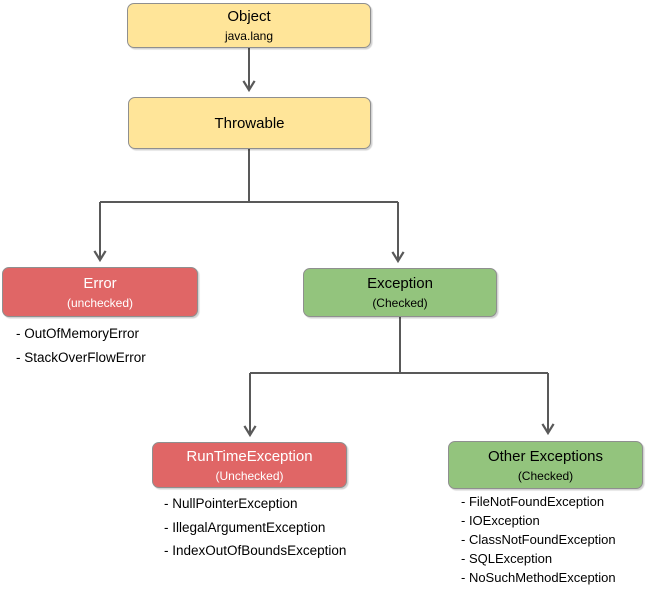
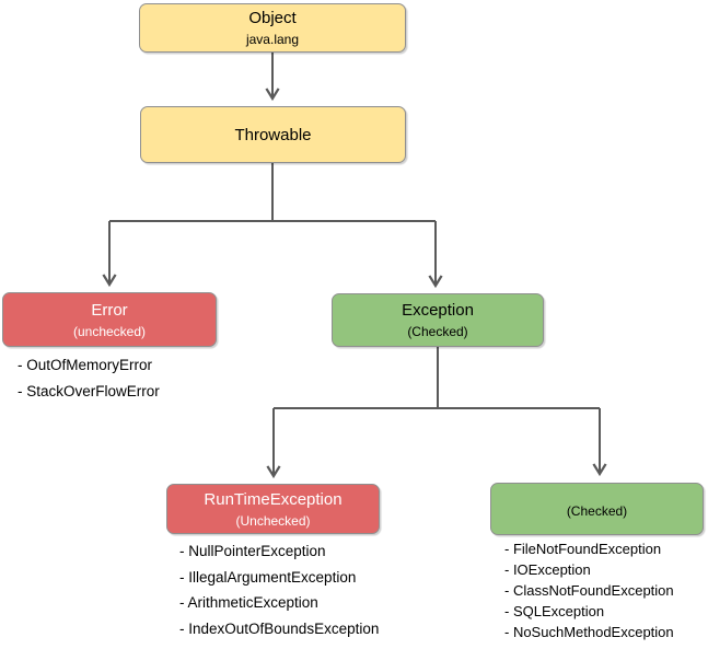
  Object
  java.lang
  Throwable
  Error
  (unchecked)
  Exception
  (Checked)
  RunTimeException
  (Unchecked)
- Other Exceptions
  (Checked)
  - OutOfMemoryError
  - StackOverFlowError
  - NullPointerException
  - IllegalArgumentException
+ - ArithmeticException
  - IndexOutOfBoundsException
  - FileNotFoundException
  - IOException
  - ClassNotFoundException
  - SQLException
  - NoSuchMethodException
